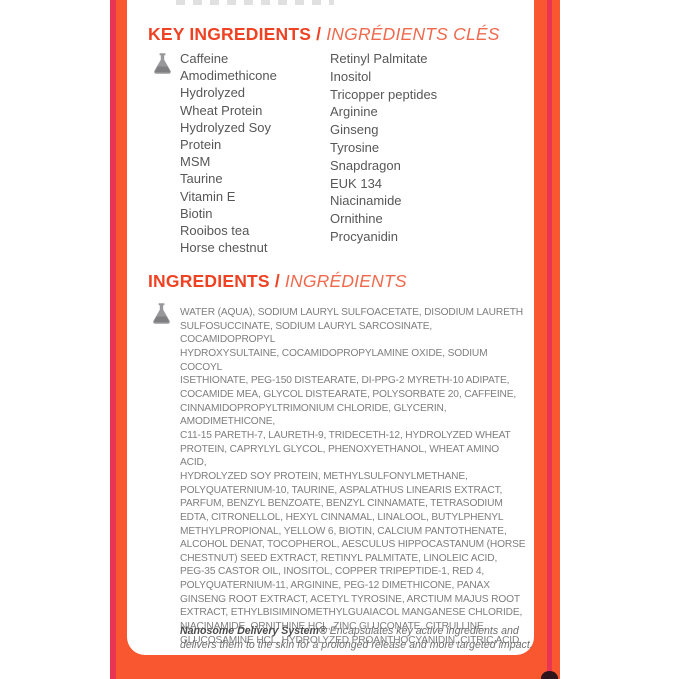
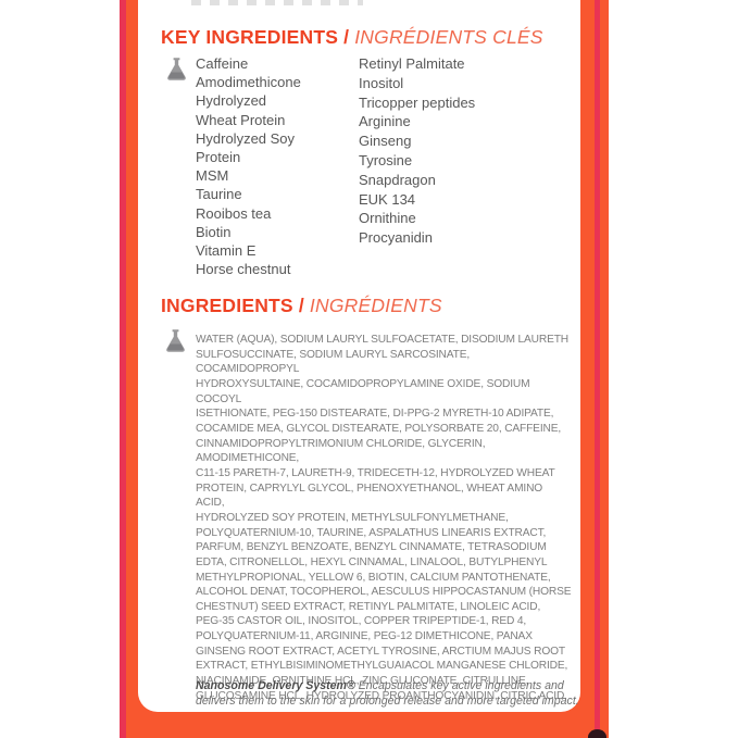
  KEY INGREDIENTS / INGRÉDIENTS CLÉS
  Caffeine
  Amodimethicone
  Hydrolyzed
  Wheat Protein
  Hydrolyzed Soy
  Protein
  MSM
  Taurine
- Vitamin E
+ Rooibos tea
  Biotin
- Rooibos tea
+ Vitamin E
  Horse chestnut
  Retinyl Palmitate
  Inositol
  Tricopper peptides
  Arginine
  Ginseng
  Tyrosine
  Snapdragon
  EUK 134
- Niacinamide
  Ornithine
  Procyanidin
  INGREDIENTS / INGRÉDIENTS
  WATER (AQUA), SODIUM LAURYL SULFOACETATE, DISODIUM LAURETH
  SULFOSUCCINATE, SODIUM LAURYL SARCOSINATE, COCAMIDOPROPYL
  HYDROXYSULTAINE, COCAMIDOPROPYLAMINE OXIDE, SODIUM COCOYL
  ISETHIONATE, PEG-150 DISTEARATE, DI-PPG-2 MYRETH-10 ADIPATE,
  COCAMIDE MEA, GLYCOL DISTEARATE, POLYSORBATE 20, CAFFEINE,
  CINNAMIDOPROPYLTRIMONIUM CHLORIDE, GLYCERIN, AMODIMETHICONE,
  C11-15 PARETH-7, LAURETH-9, TRIDECETH-12, HYDROLYZED WHEAT
  PROTEIN, CAPRYLYL GLYCOL, PHENOXYETHANOL, WHEAT AMINO ACID,
  HYDROLYZED SOY PROTEIN, METHYLSULFONYLMETHANE,
  POLYQUATERNIUM-10, TAURINE, ASPALATHUS LINEARIS EXTRACT,
  PARFUM, BENZYL BENZOATE, BENZYL CINNAMATE, TETRASODIUM
  EDTA, CITRONELLOL, HEXYL CINNAMAL, LINALOOL, BUTYLPHENYL
  METHYLPROPIONAL, YELLOW 6, BIOTIN, CALCIUM PANTOTHENATE,
  ALCOHOL DENAT, TOCOPHEROL, AESCULUS HIPPOCASTANUM (HORSE
  CHESTNUT) SEED EXTRACT, RETINYL PALMITATE, LINOLEIC ACID,
  PEG-35 CASTOR OIL, INOSITOL, COPPER TRIPEPTIDE-1, RED 4,
  POLYQUATERNIUM-11, ARGININE, PEG-12 DIMETHICONE, PANAX
  GINSENG ROOT EXTRACT, ACETYL TYROSINE, ARCTIUM MAJUS ROOT
  EXTRACT, ETHYLBISIMINOMETHYLGUAIACOL MANGANESE CHLORIDE,
  NIACINAMIDE, ORNITHINE HCL, ZINC GLUCONATE, CITRULLINE,
  GLUCOSAMINE HCL, HYDROLYZED PROANTHOCYANIDIN, CITRIC ACID.
  Nanosome Delivery System® Encapsulates key active ingredients and delivers them to the skin for a prolonged release and more targeted impact.
